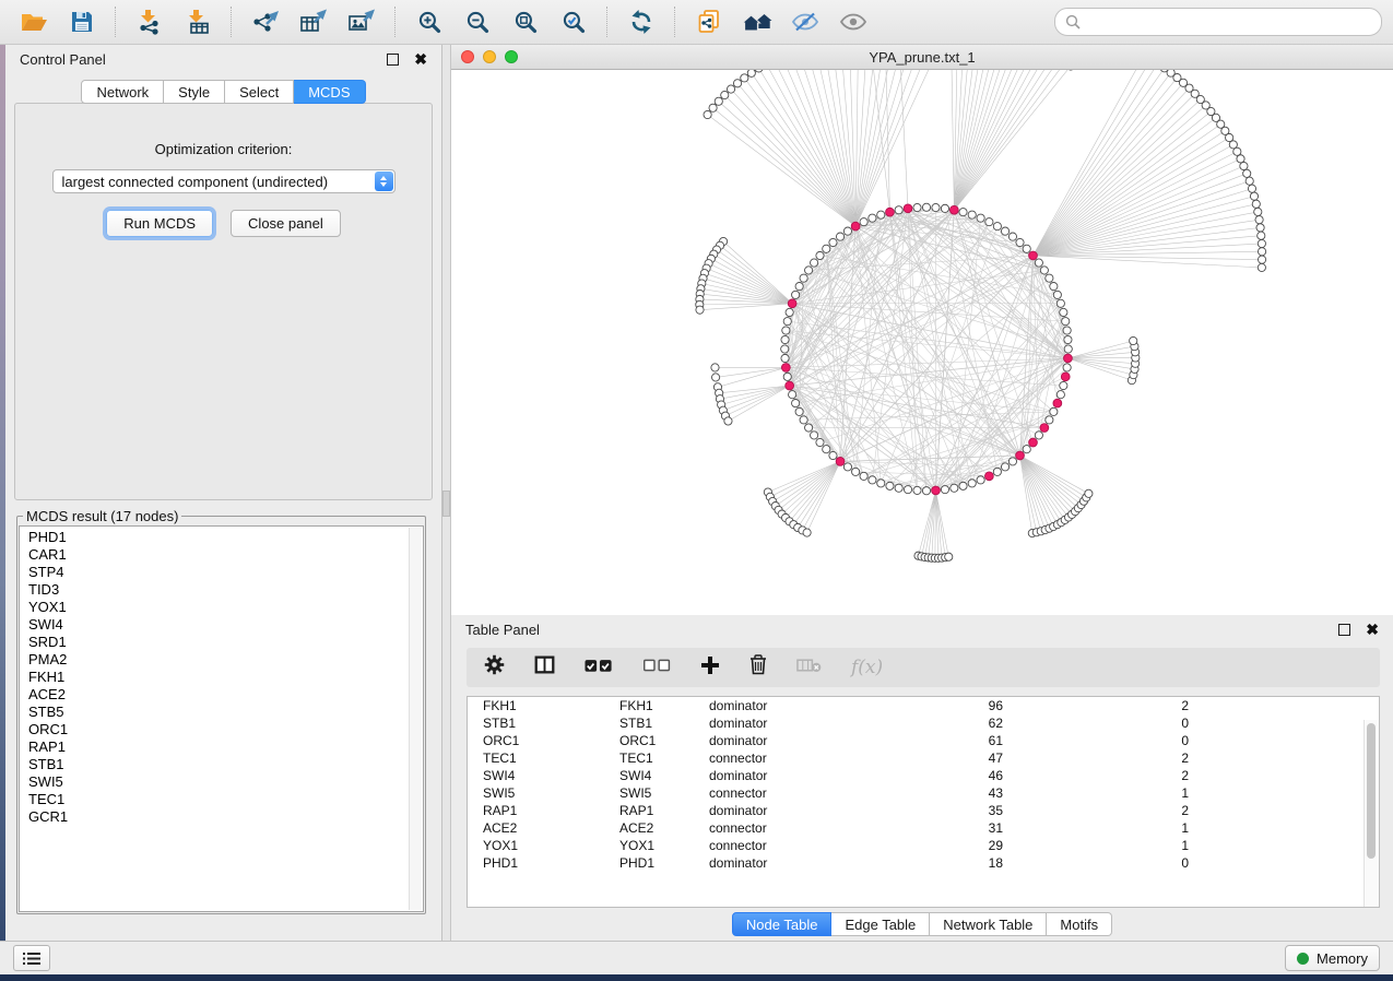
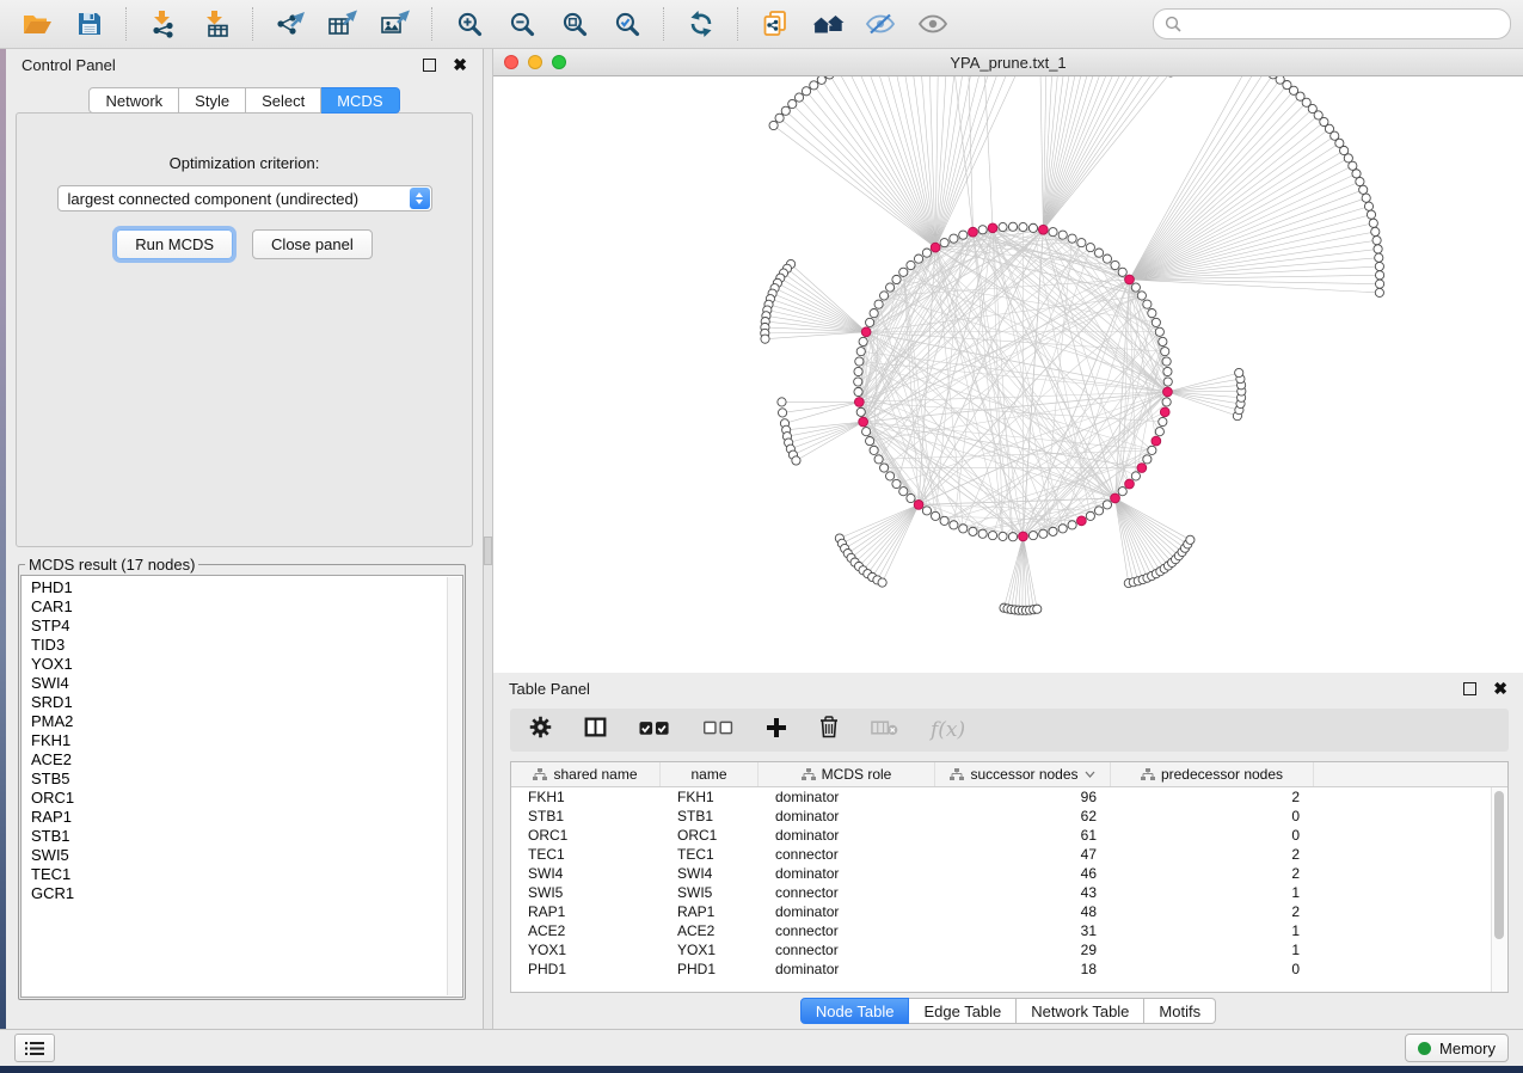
  Control Panel
  ✖
  Network
  Style
  Select
  MCDS
  Optimization criterion:
  largest connected component (undirected)
  Run MCDS
  Close panel
  MCDS result (17 nodes)
  PHD1
  CAR1
  STP4
  TID3
  YOX1
  SWI4
  SRD1
  PMA2
  FKH1
  ACE2
  STB5
  ORC1
  RAP1
  STB1
  SWI5
  TEC1
  GCR1
  YPA_prune.txt_1
  Table Panel
  ✖
  f(x)
+ shared name
+ name
+ MCDS role
+ successor nodes
+ predecessor nodes
  FKH1
  FKH1
  dominator
  96
  2
  STB1
  STB1
  dominator
  62
  0
  ORC1
  ORC1
  dominator
  61
  0
  TEC1
  TEC1
  connector
  47
  2
  SWI4
  SWI4
  dominator
  46
  2
  SWI5
  SWI5
  connector
  43
  1
  RAP1
  RAP1
  dominator
- 35
+ 48
  2
  ACE2
  ACE2
  connector
  31
  1
  YOX1
  YOX1
  connector
  29
  1
  PHD1
  PHD1
  dominator
  18
  0
  Node Table
  Edge Table
  Network Table
  Motifs
  Memory
